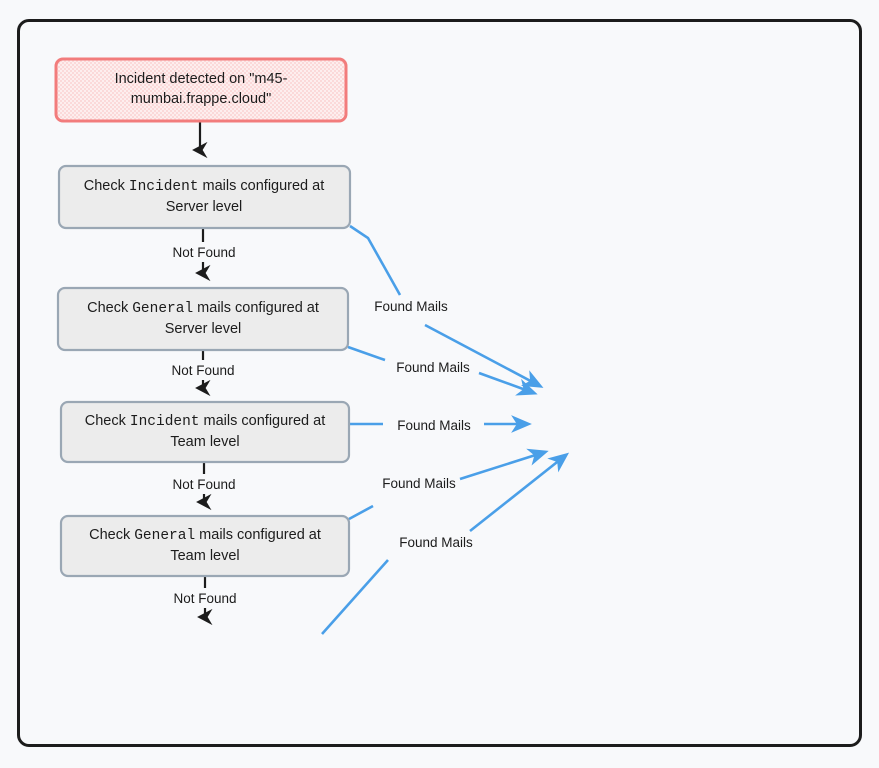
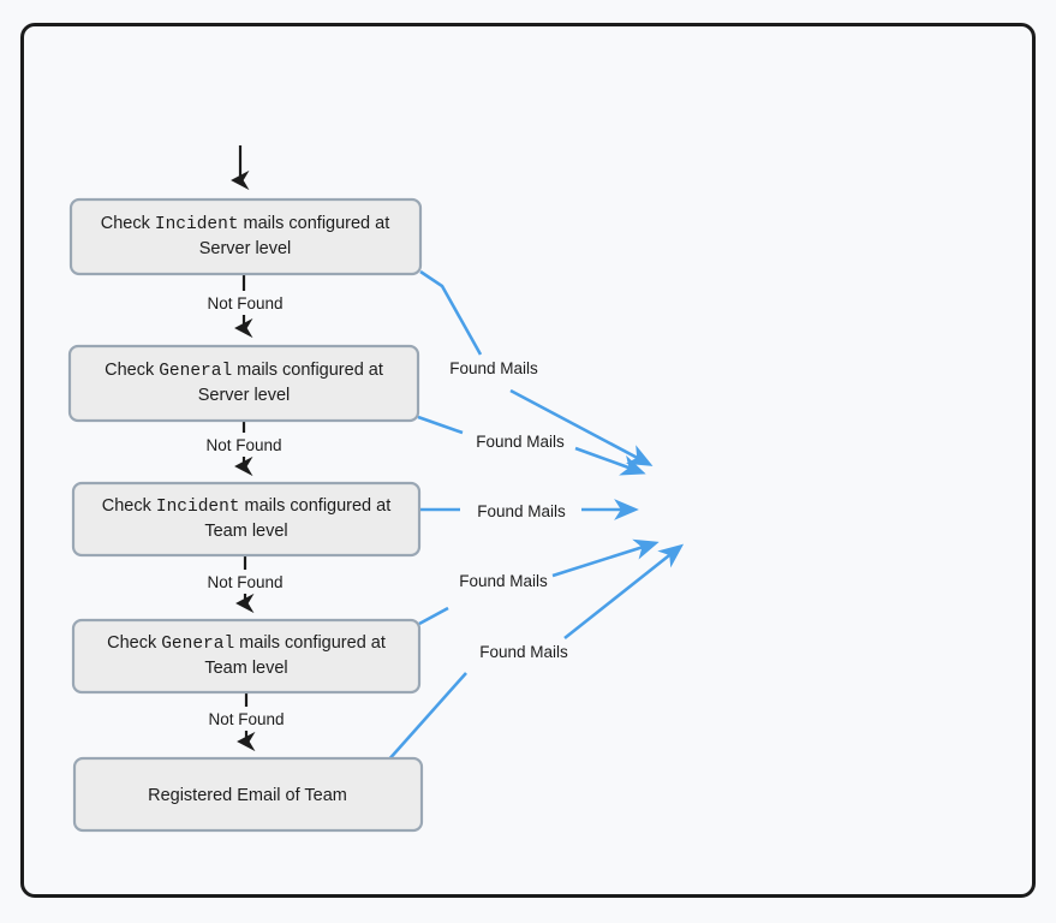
- Incident detected on "m45-
- mumbai.frappe.cloud"
  Check Incident mails configured at
  Server level
  Check General mails configured at
  Server level
  Check Incident mails configured at
  Team level
  Check General mails configured at
  Team level
+ Registered Email of Team
  Not Found
  Not Found
  Not Found
  Not Found
  Found Mails
  Found Mails
  Found Mails
  Found Mails
  Found Mails
